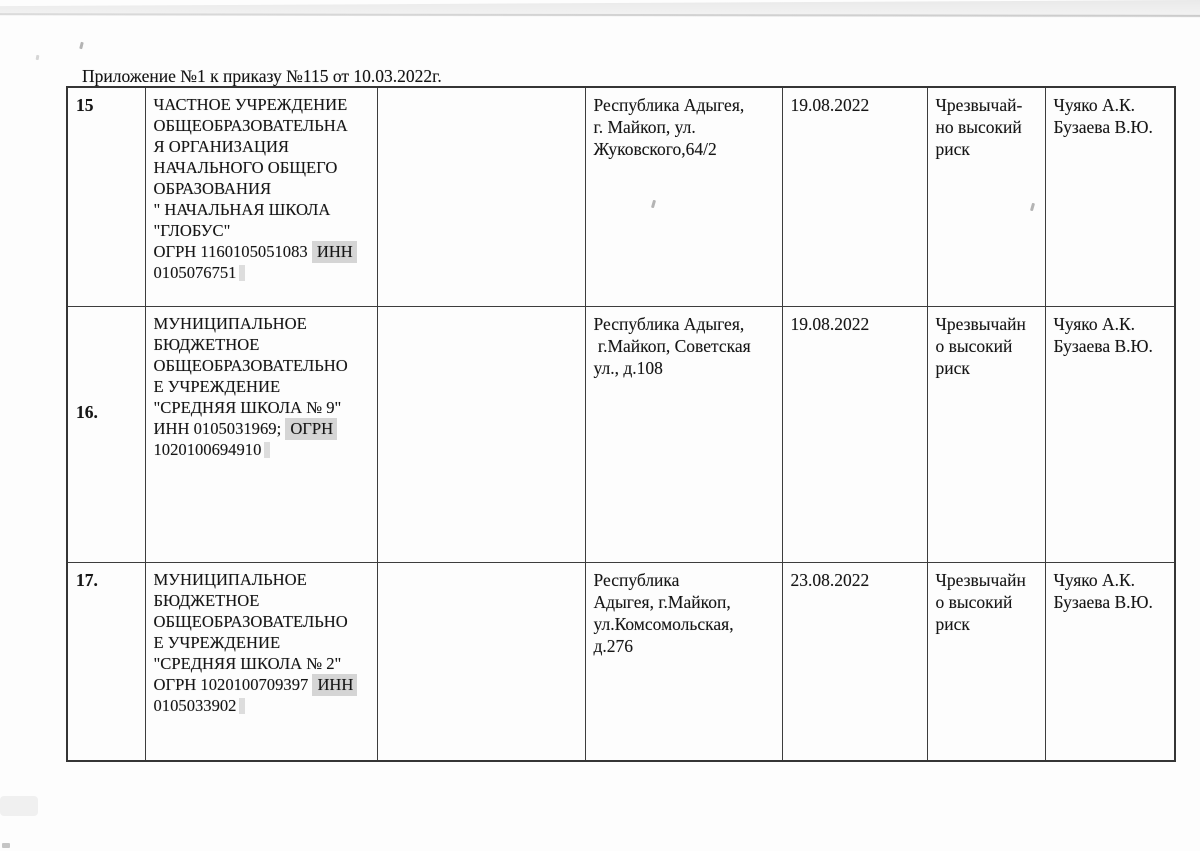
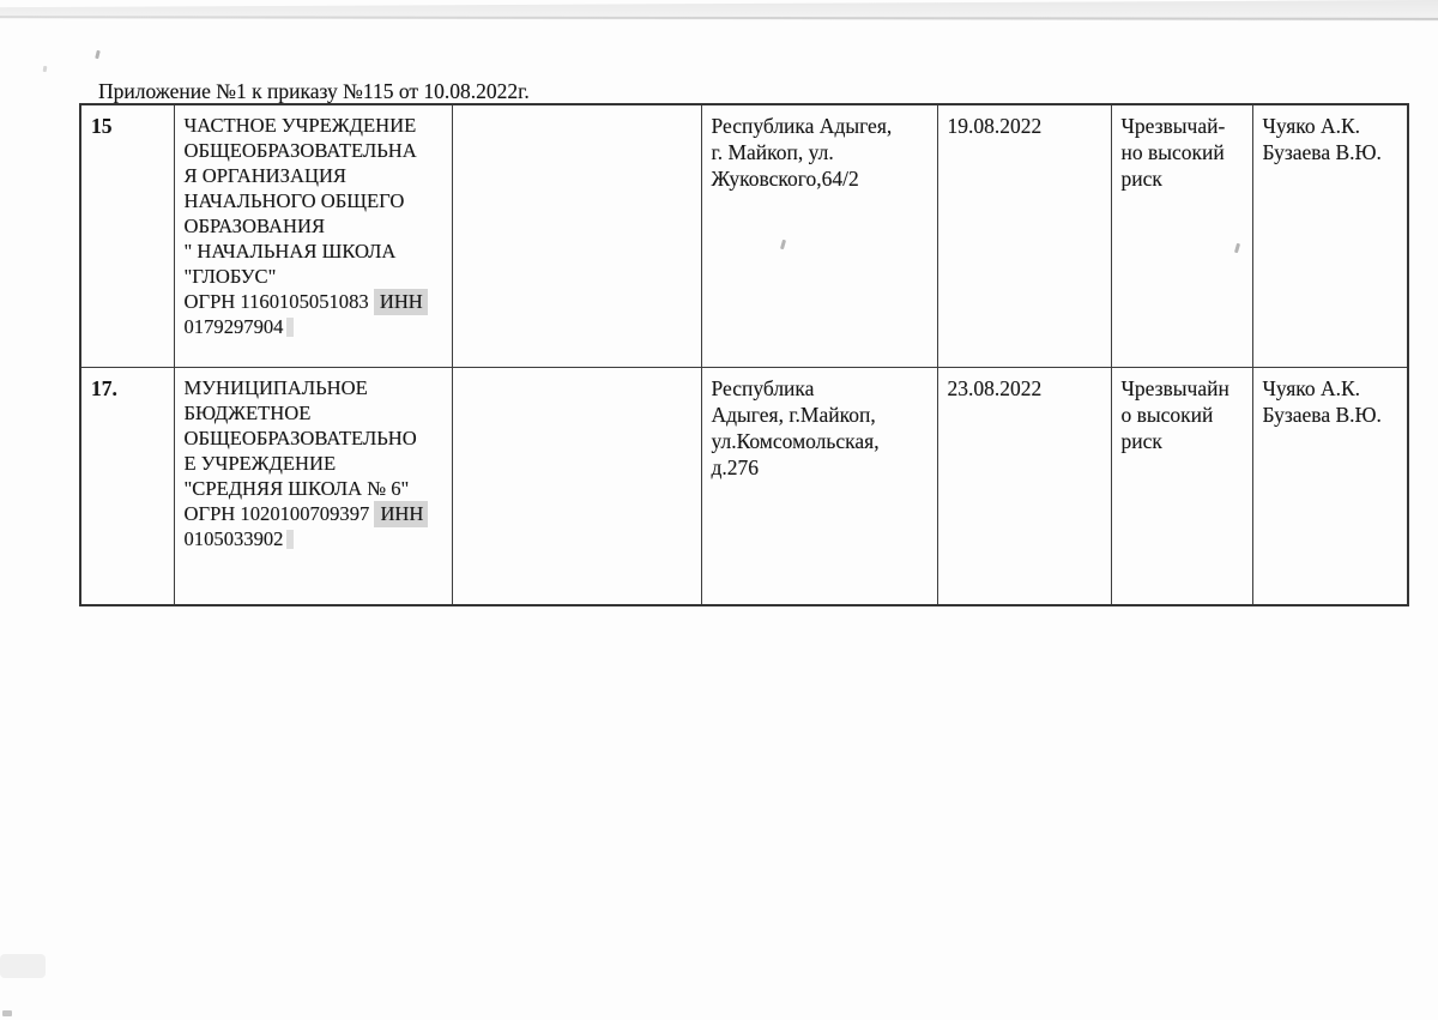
- Приложение №1 к приказу №115 от 10.03.2022г.
+ Приложение №1 к приказу №115 от 10.08.2022г.
- 15	ЧАСТНОЕ УЧРЕЖДЕНИЕОБЩЕОБРАЗОВАТЕЛЬНАЯ ОРГАНИЗАЦИЯНАЧАЛЬНОГО ОБЩЕГООБРАЗОВАНИЯ" НАЧАЛЬНАЯ ШКОЛА"ГЛОБУС" ОГРН 1160105051083 ИНН 0105076751		Республика Адыгея,г. Майкоп, ул.Жуковского,64/2	19.08.2022	Чрезвычай-но высокийриск	Чуяко А.К.Бузаева В.Ю.
+ 15	ЧАСТНОЕ УЧРЕЖДЕНИЕОБЩЕОБРАЗОВАТЕЛЬНАЯ ОРГАНИЗАЦИЯНАЧАЛЬНОГО ОБЩЕГООБРАЗОВАНИЯ" НАЧАЛЬНАЯ ШКОЛА"ГЛОБУС" ОГРН 1160105051083 ИНН 0179297904		Республика Адыгея,г. Майкоп, ул.Жуковского,64/2	19.08.2022	Чрезвычай-но высокийриск	Чуяко А.К.Бузаева В.Ю.
- 16.	МУНИЦИПАЛЬНОЕБЮДЖЕТНОЕОБЩЕОБРАЗОВАТЕЛЬНОЕ УЧРЕЖДЕНИЕ"СРЕДНЯЯ ШКОЛА № 9" ИНН 0105031969; ОГРН 1020100694910		Республика Адыгея, г.Майкоп, Советскаяул., д.108	19.08.2022	Чрезвычайно высокийриск	Чуяко А.К.Бузаева В.Ю.
- 17.	МУНИЦИПАЛЬНОЕБЮДЖЕТНОЕОБЩЕОБРАЗОВАТЕЛЬНОЕ УЧРЕЖДЕНИЕ"СРЕДНЯЯ ШКОЛА № 2" ОГРН 1020100709397 ИНН 0105033902		РеспубликаАдыгея, г.Майкоп,ул.Комсомольская,д.276	23.08.2022	Чрезвычайно высокийриск	Чуяко А.К.Бузаева В.Ю.
+ 17.	МУНИЦИПАЛЬНОЕБЮДЖЕТНОЕОБЩЕОБРАЗОВАТЕЛЬНОЕ УЧРЕЖДЕНИЕ"СРЕДНЯЯ ШКОЛА № 6" ОГРН 1020100709397 ИНН 0105033902		РеспубликаАдыгея, г.Майкоп,ул.Комсомольская,д.276	23.08.2022	Чрезвычайно высокийриск	Чуяко А.К.Бузаева В.Ю.
